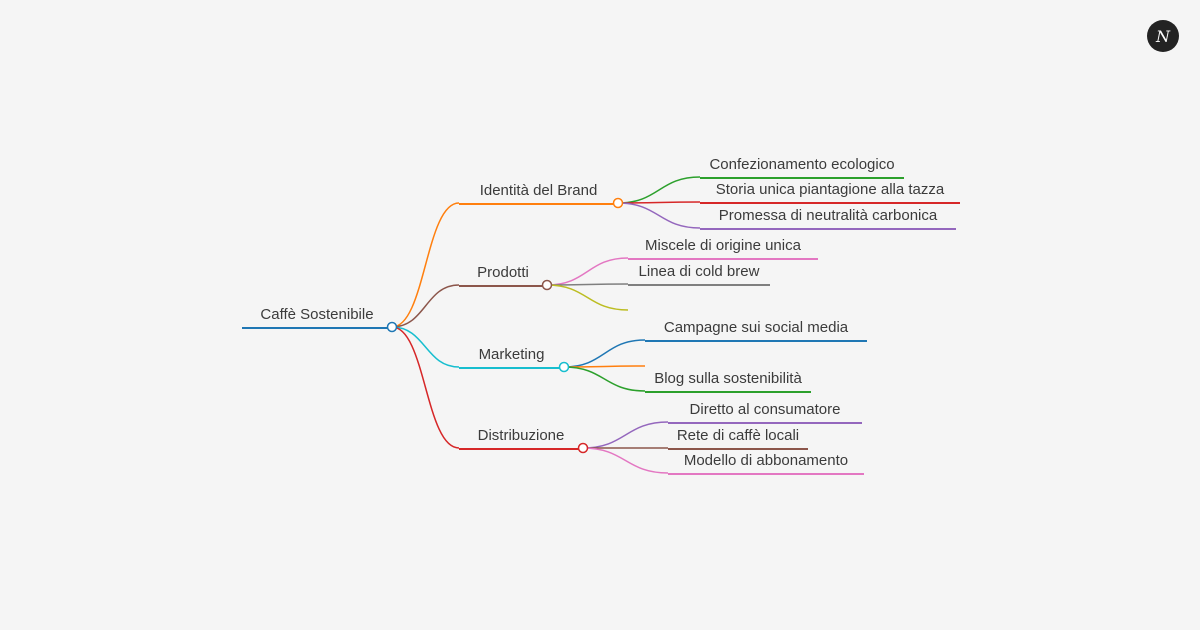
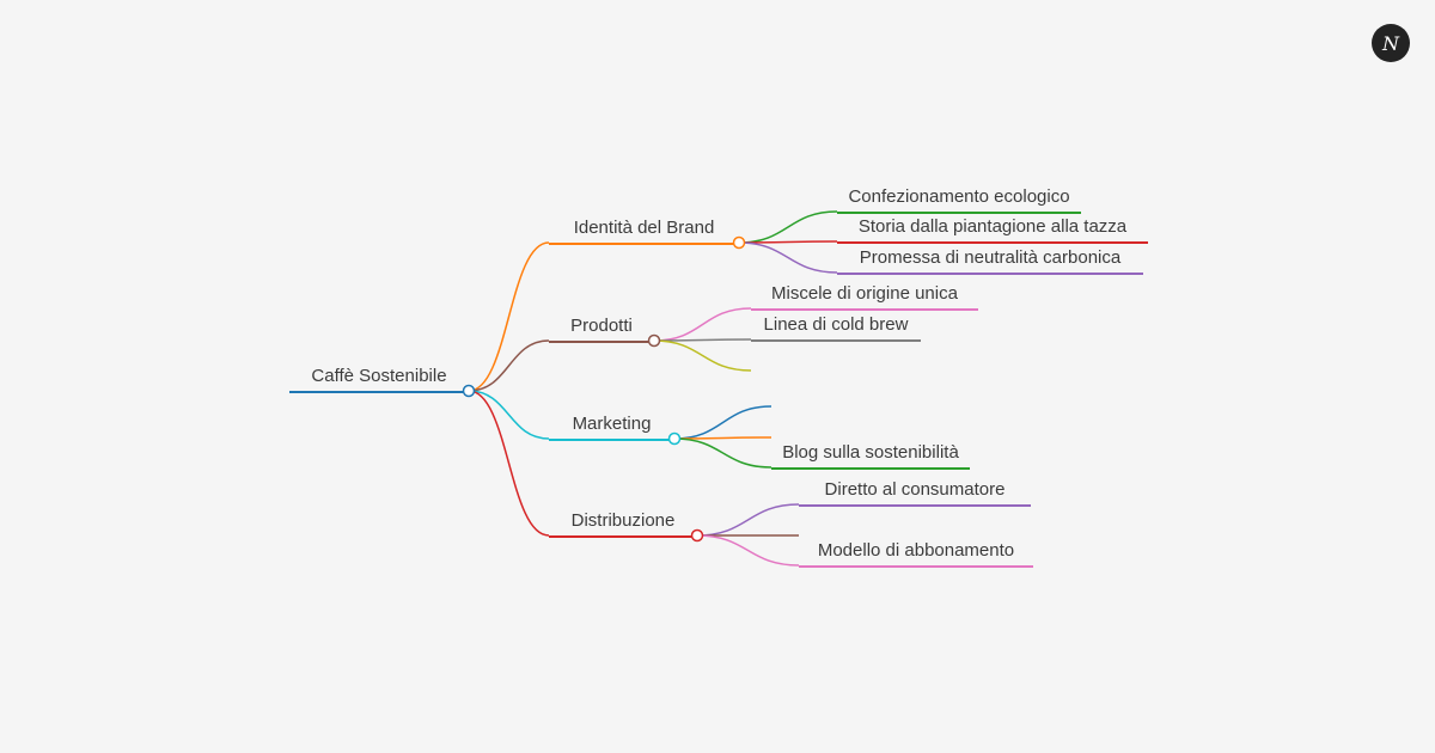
  Caffè Sostenibile
  Identità del Brand
  Prodotti
  Marketing
  Distribuzione
  Confezionamento ecologico
- Storia unica piantagione alla tazza
+ Storia dalla piantagione alla tazza
  Promessa di neutralità carbonica
  Miscele di origine unica
  Linea di cold brew
- Campagne sui social media
  Blog sulla sostenibilità
  Diretto al consumatore
- Rete di caffè locali
  Modello di abbonamento
  N
